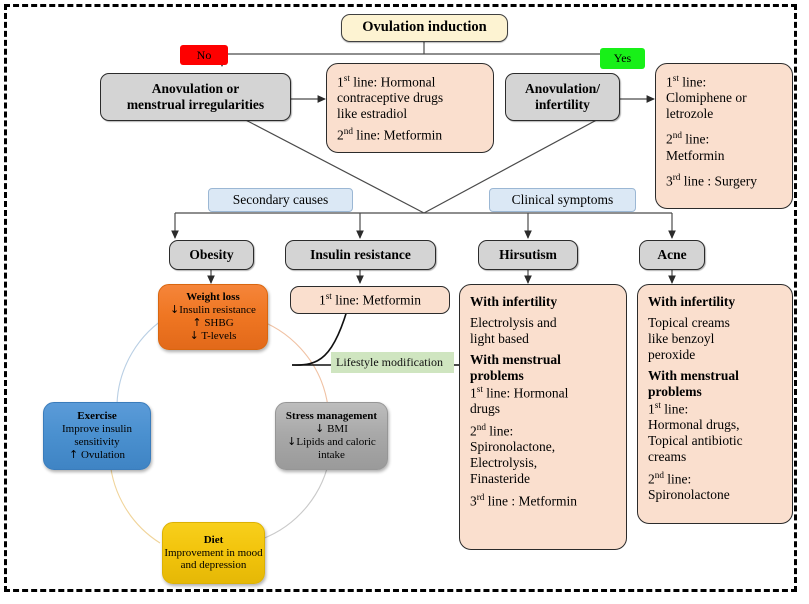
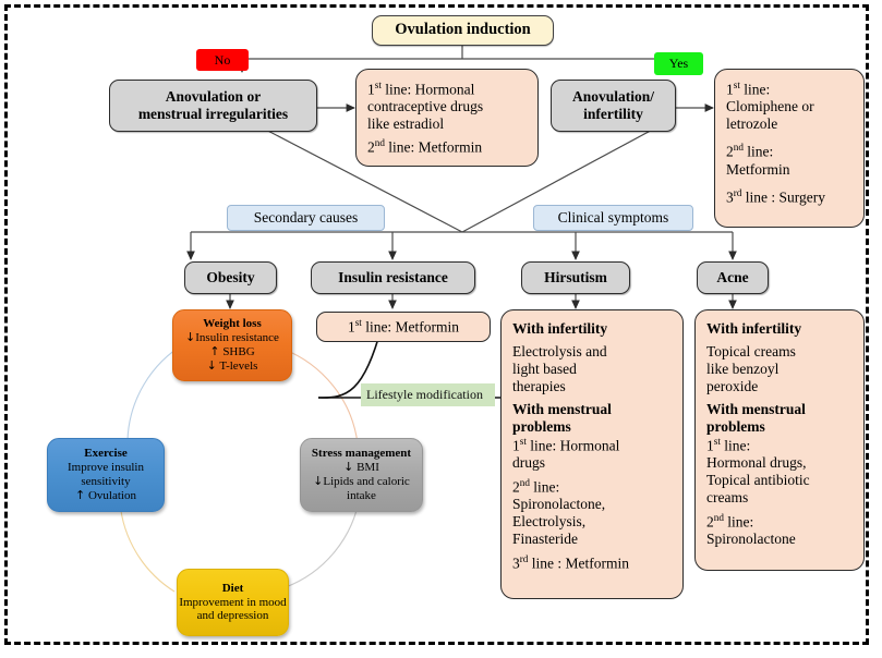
  Ovulation induction
  No
  Yes
  Anovulation or
  menstrual irregularities
  Anovulation/
  infertility
  1st line: Hormonal
  contraceptive drugs
  like estradiol
  2nd line: Metformin
  1st line:
  Clomiphene or
  letrozole
  2nd line:
  Metformin
  3rd line : Surgery
  Secondary causes
  Clinical symptoms
  Obesity
  Insulin resistance
  Hirsutism
  Acne
  Weight loss
  ↓Insulin resistance
  ↑ SHBG
  ↓ T-levels
  1st line: Metformin
  Lifestyle modification
  Exercise
  Improve insulin
  sensitivity
  ↑ Ovulation
  Stress management
  ↓ BMI
  ↓Lipids and caloric
  intake
  Diet
  Improvement in mood
  and depression
  With infertility
  Electrolysis and
  light based
+ therapies
  With menstrual
  problems
  1st line: Hormonal
  drugs
  2nd line:
  Spironolactone,
  Electrolysis,
  Finasteride
  3rd line : Metformin
  With infertility
  Topical creams
  like benzoyl
  peroxide
  With menstrual
  problems
  1st line:
  Hormonal drugs,
  Topical antibiotic
  creams
  2nd line:
  Spironolactone
